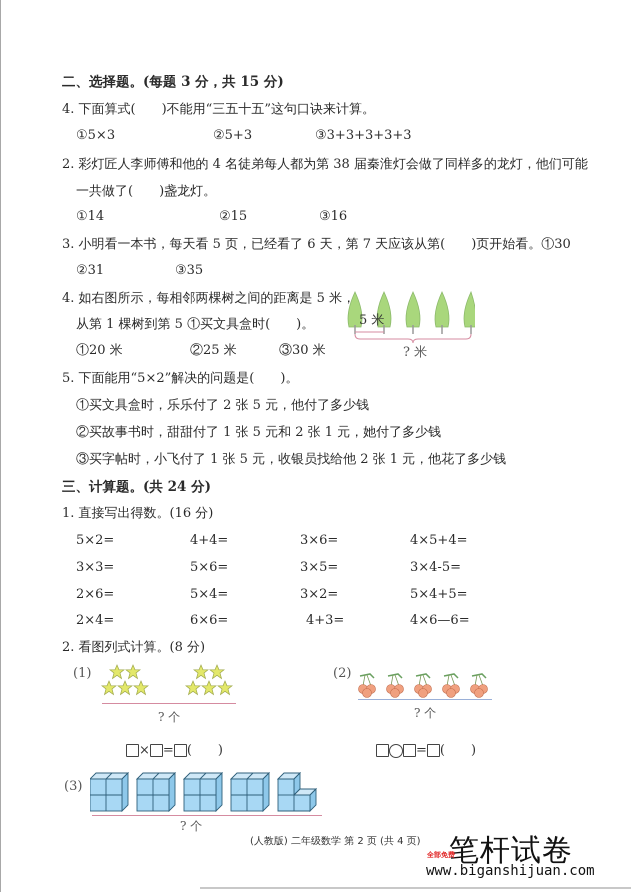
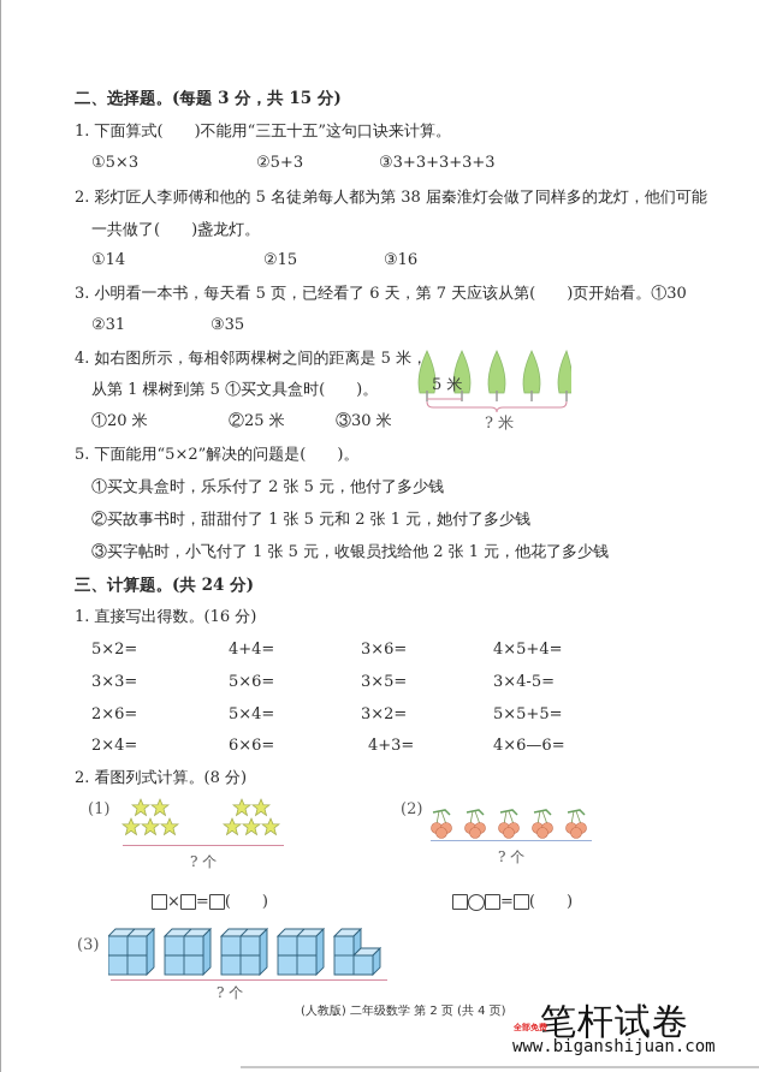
  二、选择题。(每题 3 分，共 15 分)
- 4. 下面算式( )不能用“三五十五”这句口诀来计算。
+ 1. 下面算式( )不能用“三五十五”这句口诀来计算。
  ①5×3
  ②5+3
  ③3+3+3+3+3
- 2. 彩灯匠人李师傅和他的 4 名徒弟每人都为第 38 届秦淮灯会做了同样多的龙灯，他们可能
+ 2. 彩灯匠人李师傅和他的 5 名徒弟每人都为第 38 届秦淮灯会做了同样多的龙灯，他们可能
  一共做了( )盏龙灯。
  ①14
  ②15
  ③16
  3. 小明看一本书，每天看 5 页，已经看了 6 天，第 7 天应该从第( )页开始看。①30
  ②31
  ③35
  4. 如右图所示，每相邻两棵树之间的距离是 5 米，
  从第 1 棵树到第 5 ①买文具盒时( )。
  ①20 米
  ②25 米
  ③30 米
  5 米
  ? 米
  5. 下面能用“5×2”解决的问题是( )。
  ①买文具盒时，乐乐付了 2 张 5 元，他付了多少钱
  ②买故事书时，甜甜付了 1 张 5 元和 2 张 1 元，她付了多少钱
  ③买字帖时，小飞付了 1 张 5 元，收银员找给他 2 张 1 元，他花了多少钱
  三、计算题。(共 24 分)
  1. 直接写出得数。(16 分)
  5×2=
  4+4=
  3×6=
  4×5+4=
  3×3=
  5×6=
  3×5=
  3×4-5=
  2×6=
  5×4=
  3×2=
- 5×4+5=
+ 5×5+5=
  2×4=
  6×6=
  4+3=
  4×6—6=
  2. 看图列式计算。(8 分)
  (1)
  ? 个
  × = ( )
  (2)
  ? 个
  = ( )
  (3)
  ? 个
  (人教版) 二年级数学 第 2 页 (共 4 页)
  笔杆试卷
  全部免费
  www.biganshijuan.com
